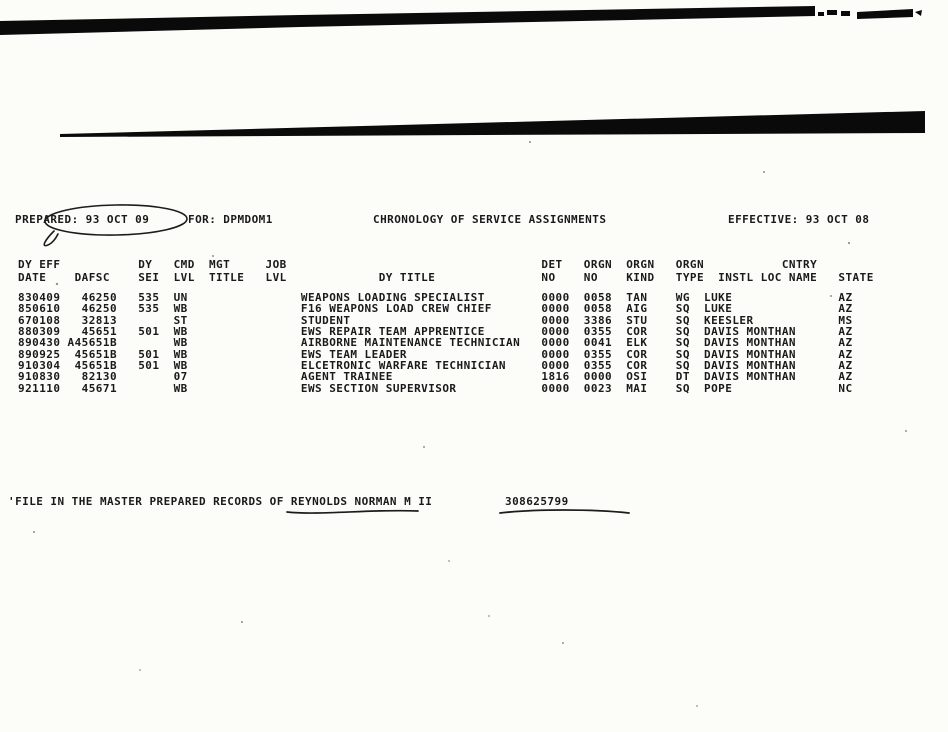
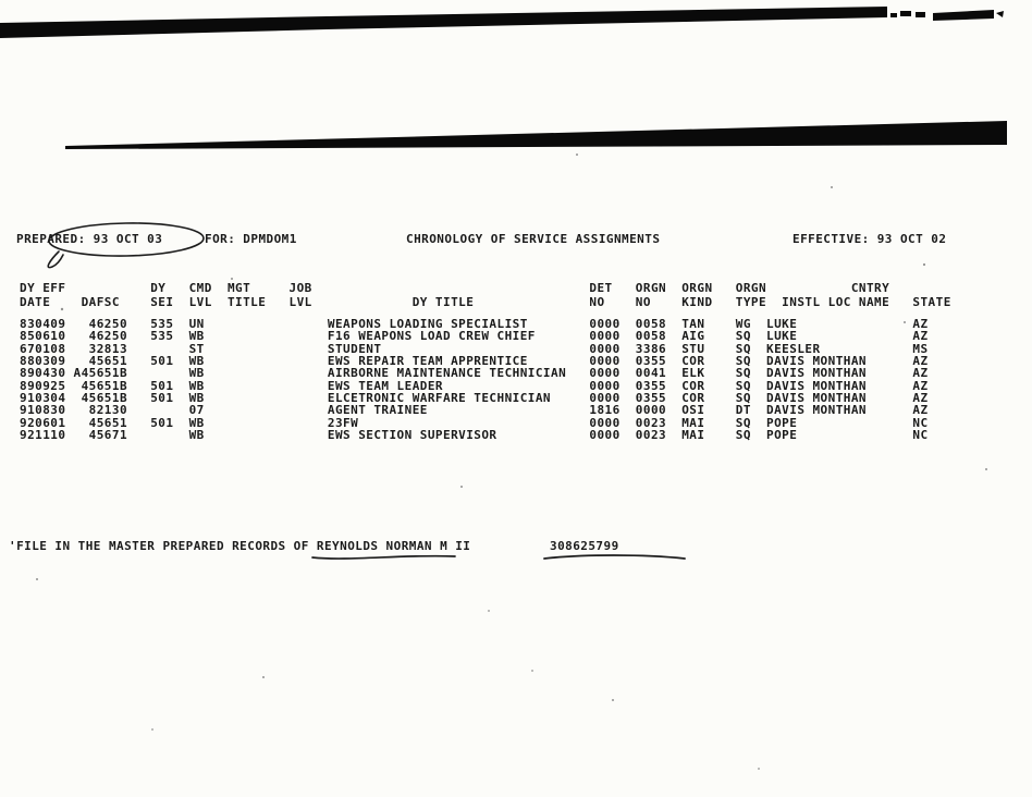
- PREPARED: 93 OCT 09
+ PREPARED: 93 OCT 03
  FOR: DPMDOM1
  CHRONOLOGY OF SERVICE ASSIGNMENTS
- EFFECTIVE: 93 OCT 08
+ EFFECTIVE: 93 OCT 02
  DY EFF DY CMD MGT JOB DET ORGN ORGN ORGN CNTRY
  DATE DAFSC SEI LVL TITLE LVL DY TITLE NO NO KIND TYPE INSTL LOC NAME STATE
  830409 46250 535 UN WEAPONS LOADING SPECIALIST 0000 0058 TAN WG LUKE AZ
  850610 46250 535 WB F16 WEAPONS LOAD CREW CHIEF 0000 0058 AIG SQ LUKE AZ
  670108 32813 ST STUDENT 0000 3386 STU SQ KEESLER MS
  880309 45651 501 WB EWS REPAIR TEAM APPRENTICE 0000 0355 COR SQ DAVIS MONTHAN AZ
  890430 A45651B WB AIRBORNE MAINTENANCE TECHNICIAN 0000 0041 ELK SQ DAVIS MONTHAN AZ
  890925 45651B 501 WB EWS TEAM LEADER 0000 0355 COR SQ DAVIS MONTHAN AZ
  910304 45651B 501 WB ELCETRONIC WARFARE TECHNICIAN 0000 0355 COR SQ DAVIS MONTHAN AZ
  910830 82130 07 AGENT TRAINEE 1816 0000 OSI DT DAVIS MONTHAN AZ
+ 920601 45651 501 WB 23FW 0000 0023 MAI SQ POPE NC
  921110 45671 WB EWS SECTION SUPERVISOR 0000 0023 MAI SQ POPE NC
  'FILE IN THE MASTER PREPARED RECORDS OF REYNOLDS NORMAN M II
  308625799
